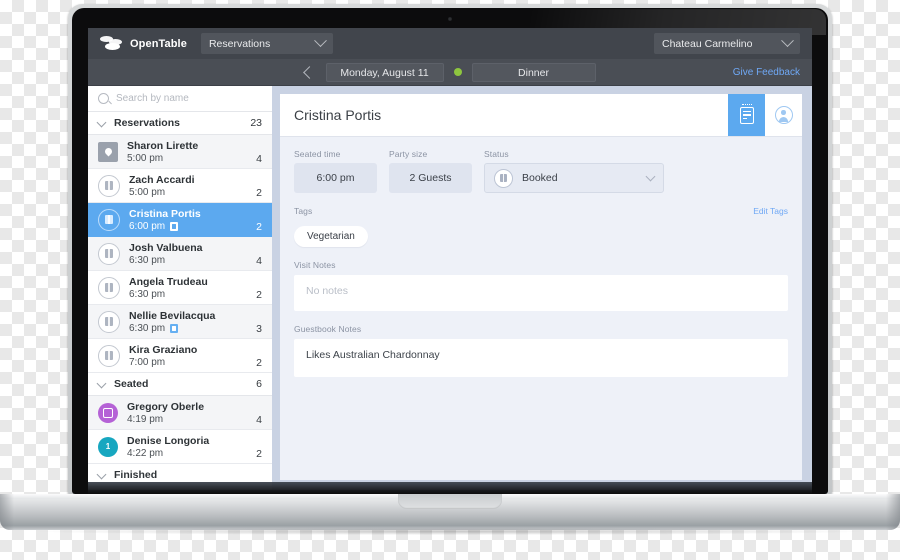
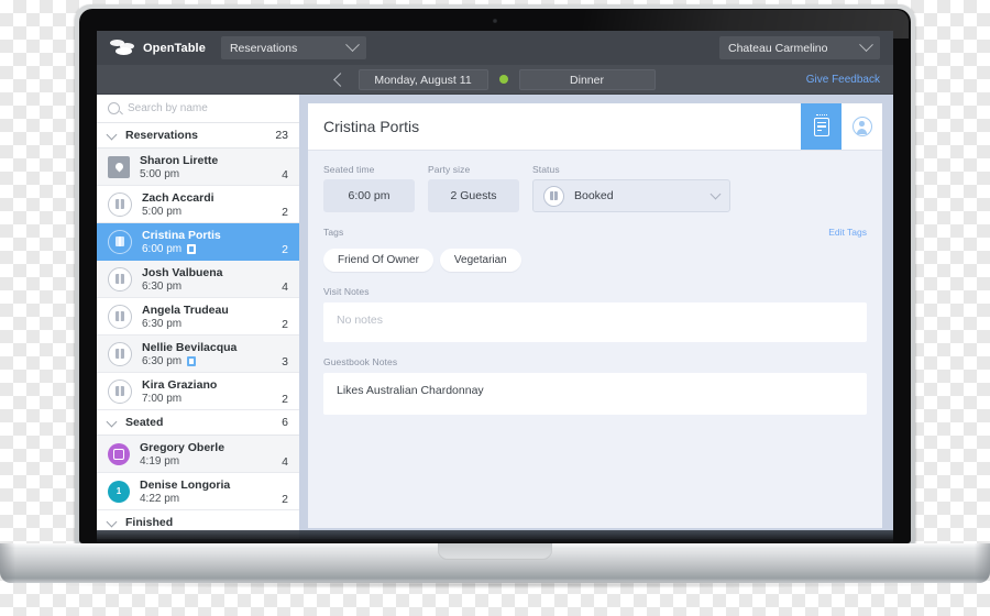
  OpenTable
  Reservations
  Chateau Carmelino
  Monday, August 11
  Dinner
  Give Feedback
  Search by name
  Reservations
  23
  Sharon Lirette
  5:00 pm
  4
  Zach Accardi
  5:00 pm
  2
  Cristina Portis
  6:00 pm
  2
  Josh Valbuena
  6:30 pm
  4
  Angela Trudeau
  6:30 pm
  2
  Nellie Bevilacqua
  6:30 pm
  3
  Kira Graziano
  7:00 pm
  2
  Seated
  6
  Gregory Oberle
  4:19 pm
  4
  1
  Denise Longoria
  4:22 pm
  2
  Finished
  Cristina Portis
  Seated time
  6:00 pm
  Party size
  2 Guests
  Status
  Booked
  Tags
  Edit Tags
+ Friend Of Owner
  Vegetarian
  Visit Notes
  No notes
  Guestbook Notes
  Likes Australian Chardonnay
